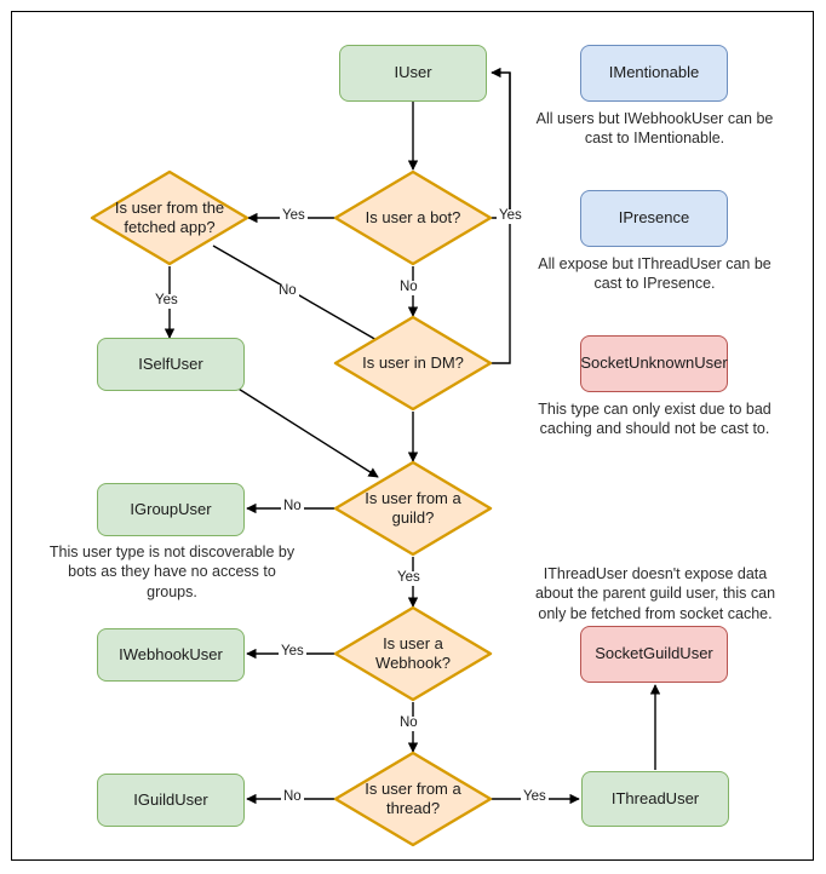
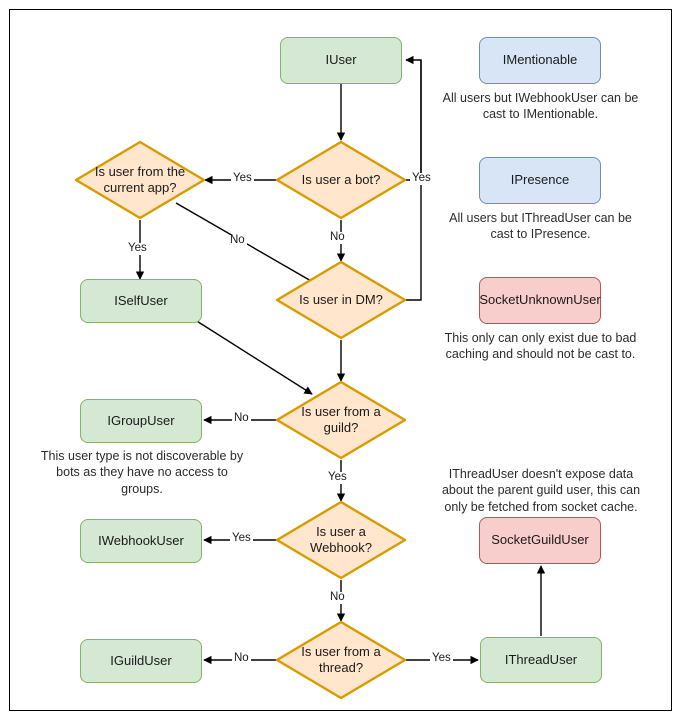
  IUser
  IMentionable
  All users but IWebhookUser can be cast to IMentionable.
  IPresence
- All expose but IThreadUser can be cast to IPresence.
+ All users but IThreadUser can be cast to IPresence.
  SocketUnknownUser
- This type can only exist due to bad caching and should not be cast to.
+ This only can only exist due to bad caching and should not be cast to.
  IThreadUser doesn't expose data about the parent guild user, this can only be fetched from socket cache.
  SocketGuildUser
  ISelfUser
  IGroupUser
  This user type is not discoverable by bots as they have no access to groups.
  IWebhookUser
  IGuildUser
  IThreadUser
  Is user a bot?
- Is user from the fetched app?
+ Is user from the current app?
  Is user in DM?
  Is user from a guild?
  Is user a Webhook?
  Is user from a thread?
  Yes
  Yes
  No
  Yes
  No
  No
  Yes
  Yes
  No
  No
  Yes
